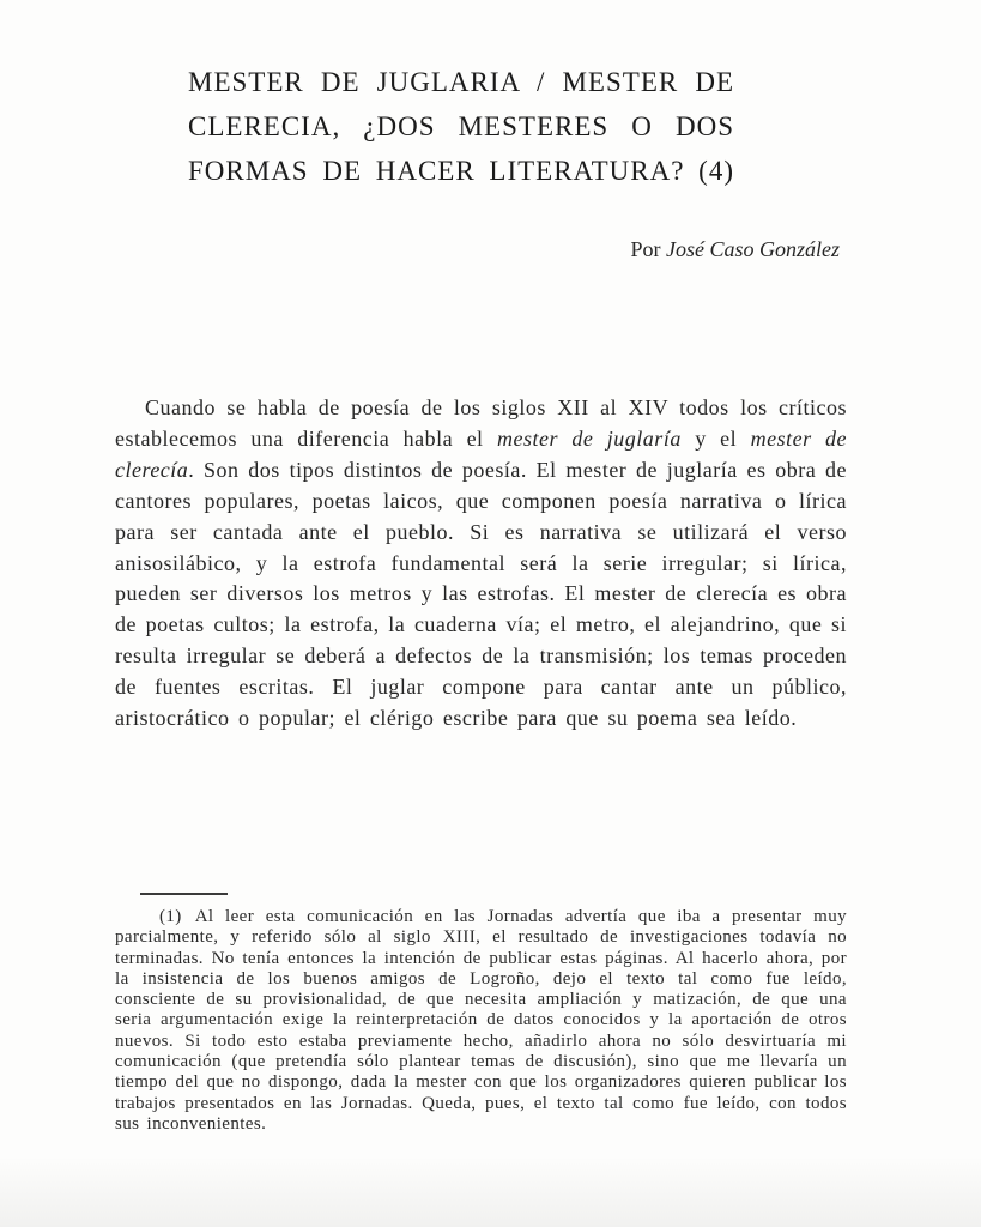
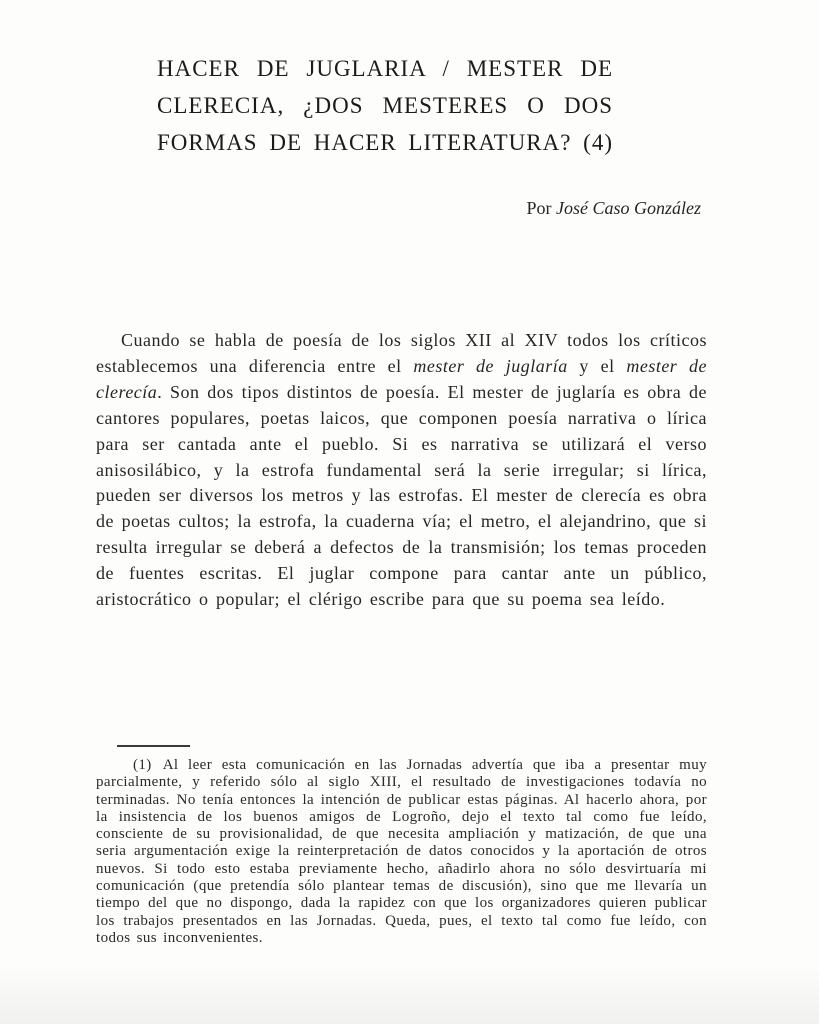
- MESTER DE JUGLARIA / MESTER DE
+ HACER DE JUGLARIA / MESTER DE
  CLERECIA, ¿DOS MESTERES O DOS
  FORMAS DE HACER LITERATURA? (4)
  Por José Caso González
- Cuando se habla de poesía de los siglos XII al XIV todos los críticos establecemos una diferencia habla el mester de juglaría y el mester de clerecía. Son dos tipos distintos de poesía. El mester de juglaría es obra de cantores populares, poetas laicos, que componen poesía narrativa o lírica para ser cantada ante el pueblo. Si es narrativa se utilizará el verso anisosilábico, y la estrofa fundamental será la serie irregular; si lírica, pueden ser diversos los metros y las estrofas. El mester de clerecía es obra de poetas cultos; la estrofa, la cuaderna vía; el metro, el alejandrino, que si resulta irregular se deberá a defectos de la transmisión; los temas proceden de fuentes escritas. El juglar compone para cantar ante un público, aristocrático o popular; el clérigo escribe para que su poema sea leído.
+ Cuando se habla de poesía de los siglos XII al XIV todos los críticos establecemos una diferencia entre el mester de juglaría y el mester de clerecía. Son dos tipos distintos de poesía. El mester de juglaría es obra de cantores populares, poetas laicos, que componen poesía narrativa o lírica para ser cantada ante el pueblo. Si es narrativa se utilizará el verso anisosilábico, y la estrofa fundamental será la serie irregular; si lírica, pueden ser diversos los metros y las estrofas. El mester de clerecía es obra de poetas cultos; la estrofa, la cuaderna vía; el metro, el alejandrino, que si resulta irregular se deberá a defectos de la transmisión; los temas proceden de fuentes escritas. El juglar compone para cantar ante un público, aristocrático o popular; el clérigo escribe para que su poema sea leído.
- (1) Al leer esta comunicación en las Jornadas advertía que iba a presentar muy parcialmente, y referido sólo al siglo XIII, el resultado de investigaciones todavía no terminadas. No tenía entonces la intención de publicar estas páginas. Al hacerlo ahora, por la insistencia de los buenos amigos de Logroño, dejo el texto tal como fue leído, consciente de su provisionalidad, de que necesita ampliación y matización, de que una seria argumentación exige la reinterpretación de datos conocidos y la aportación de otros nuevos. Si todo esto estaba previamente hecho, añadirlo ahora no sólo desvirtuaría mi comunicación (que pretendía sólo plantear temas de discusión), sino que me llevaría un tiempo del que no dispongo, dada la mester con que los organizadores quieren publicar los trabajos presentados en las Jornadas. Queda, pues, el texto tal como fue leído, con todos sus inconvenientes.
+ (1) Al leer esta comunicación en las Jornadas advertía que iba a presentar muy parcialmente, y referido sólo al siglo XIII, el resultado de investigaciones todavía no terminadas. No tenía entonces la intención de publicar estas páginas. Al hacerlo ahora, por la insistencia de los buenos amigos de Logroño, dejo el texto tal como fue leído, consciente de su provisionalidad, de que necesita ampliación y matización, de que una seria argumentación exige la reinterpretación de datos conocidos y la aportación de otros nuevos. Si todo esto estaba previamente hecho, añadirlo ahora no sólo desvirtuaría mi comunicación (que pretendía sólo plantear temas de discusión), sino que me llevaría un tiempo del que no dispongo, dada la rapidez con que los organizadores quieren publicar los trabajos presentados en las Jornadas. Queda, pues, el texto tal como fue leído, con todos sus inconvenientes.
